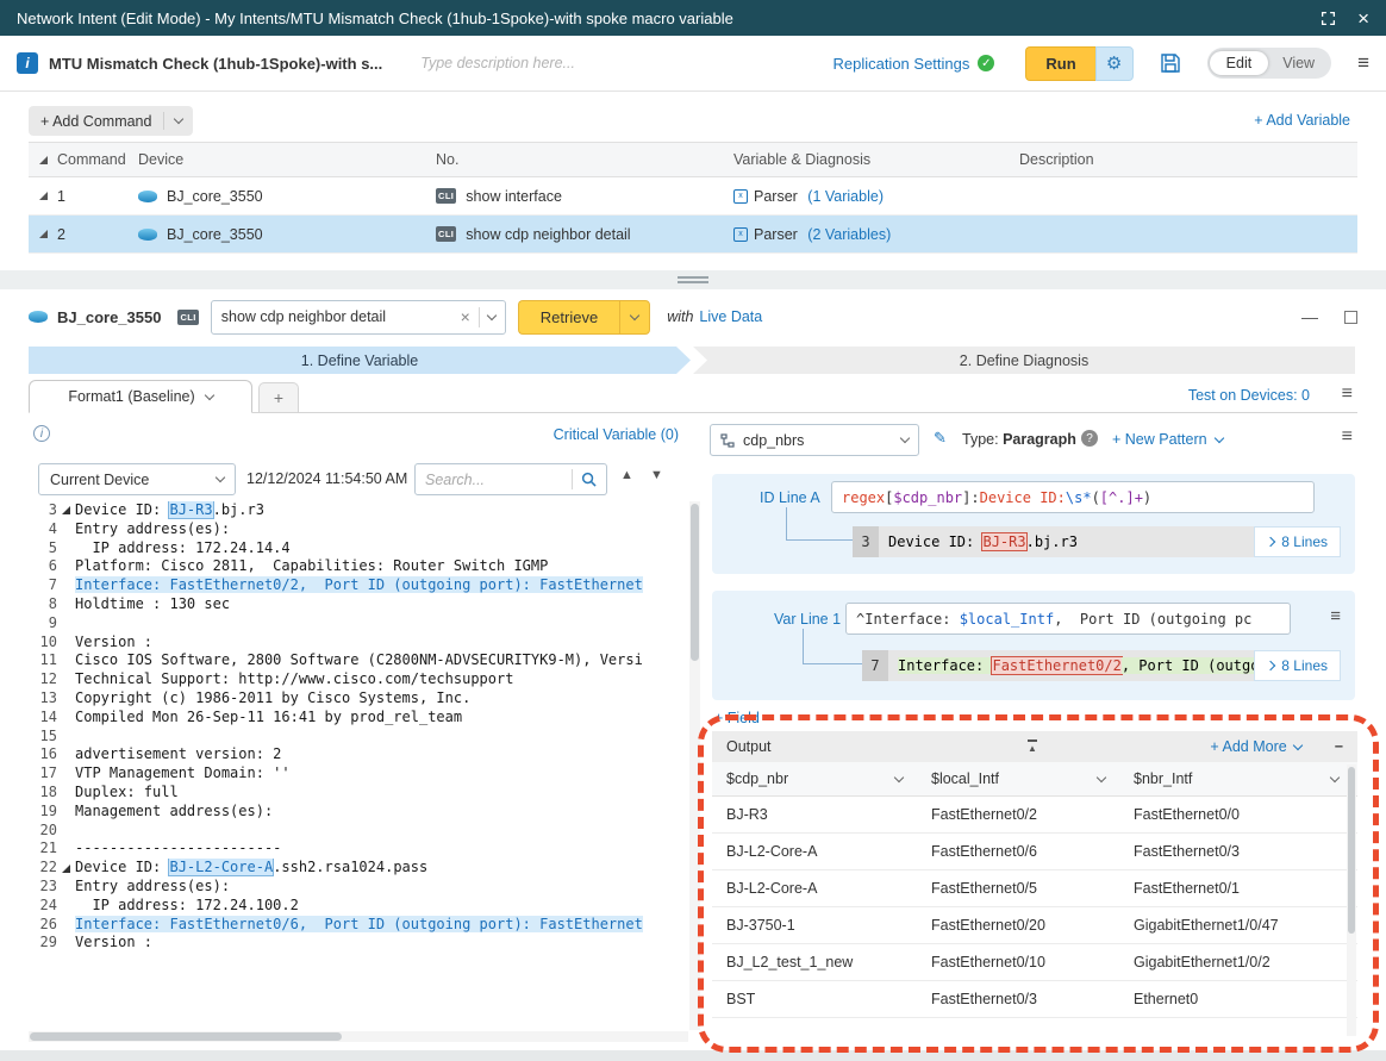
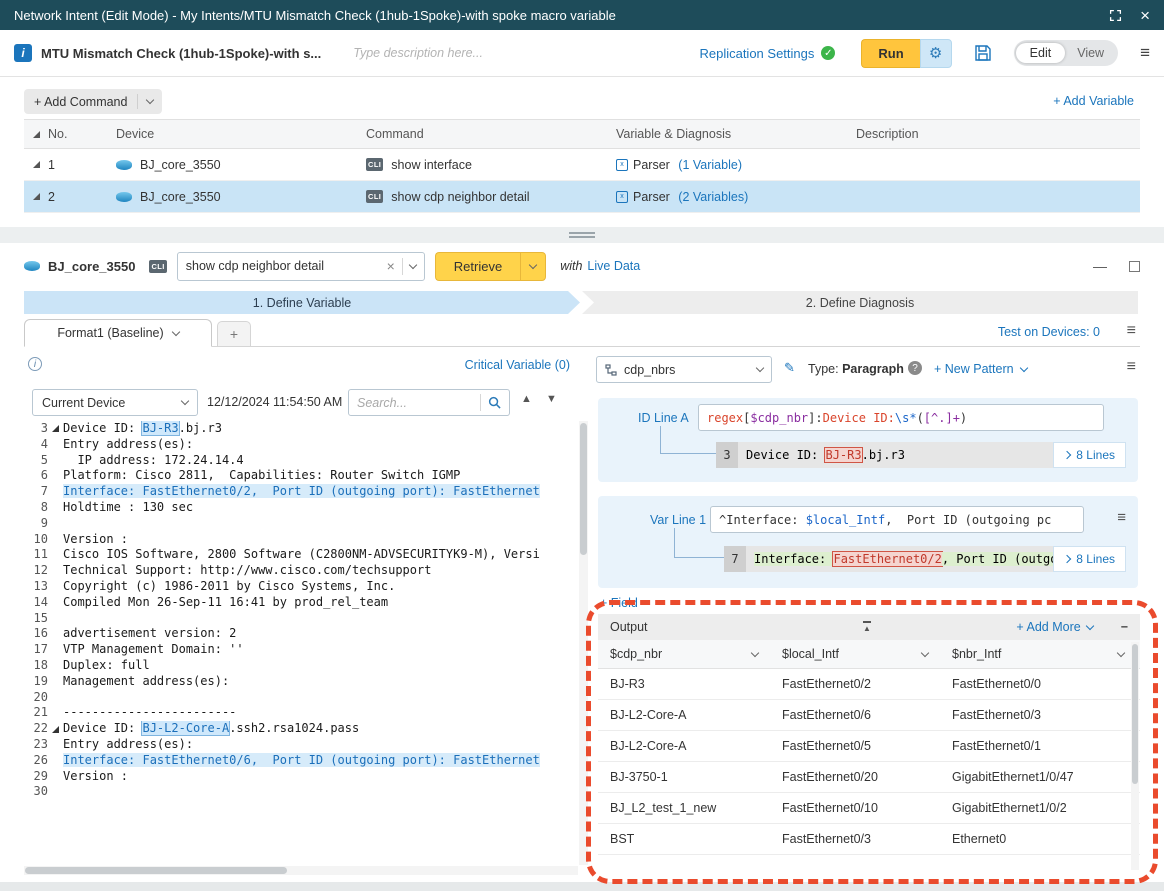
  Network Intent (Edit Mode) - My Intents/MTU Mismatch Check (1hub-1Spoke)-with spoke macro variable
  ×
  i
  MTU Mismatch Check (1hub-1Spoke)-with s...
  Type description here...
  Replication Settings
  ✓
  Run
  ⚙
  Edit
  View
  ≡
  + Add Command
  + Add Variable
- Command
+ No.
  Device
- No.
+ Command
  Variable & Diagnosis
  Description
  1
  BJ_core_3550
  CLI
  show interface
  Parser
  (1 Variable)
  2
  BJ_core_3550
  CLI
  show cdp neighbor detail
  Parser
  (2 Variables)
  BJ_core_3550
  CLI
  show cdp neighbor detail
  ×
  Retrieve
  with
  Live Data
  —
  1. Define Variable
  2. Define Diagnosis
  Format1 (Baseline)
  +
  Test on Devices: 0
  ≡
  i
  Critical Variable (0)
  Current Device
  12/12/2024 11:54:50 AM
  Search...
  ▲
  ▼
  3
  Device ID: BJ-R3.bj.r3
  4
  Entry address(es):
  5
  IP address: 172.24.14.4
  6
  Platform: Cisco 2811, Capabilities: Router Switch IGMP
  7
  Interface: FastEthernet0/2, Port ID (outgoing port): FastEthernet
  8
  Holdtime : 130 sec
  9
  10
  Version :
  11
  Cisco IOS Software, 2800 Software (C2800NM-ADVSECURITYK9-M), Versi
  12
  Technical Support: http://www.cisco.com/techsupport
  13
  Copyright (c) 1986-2011 by Cisco Systems, Inc.
  14
  Compiled Mon 26-Sep-11 16:41 by prod_rel_team
  15
  16
  advertisement version: 2
  17
  VTP Management Domain: ''
  18
  Duplex: full
  19
  Management address(es):
  20
  21
  ------------------------
  22
  Device ID: BJ-L2-Core-A.ssh2.rsa1024.pass
  23
  Entry address(es):
- 24
- IP address: 172.24.100.2
  26
  Interface: FastEthernet0/6, Port ID (outgoing port): FastEthernet
  29
  Version :
+ 30
  cdp_nbrs
  ✎
  Type: Paragraph
  ?
  + New Pattern
  ≡
  ID Line A
  regex
  [
  $cdp_nbr
  ]
  :
  Device ID:
  \s*
  (
  [^.]+
  )
  3
  Device ID:
  BJ-R3
  .bj.r3
  8 Lines
  Var Line 1
  ^Interface:
  $local_Intf
  , Port ID (outgoing pc
  ≡
  7
  Interface:
  FastEthernet0/2
  , Port ID (outg
  8 Lines
  + Field
  Output
  ▲
  + Add More
  −
  $cdp_nbr
  $local_Intf
  $nbr_Intf
  BJ-R3
  FastEthernet0/2
  FastEthernet0/0
  BJ-L2-Core-A
  FastEthernet0/6
  FastEthernet0/3
  BJ-L2-Core-A
  FastEthernet0/5
  FastEthernet0/1
  BJ-3750-1
  FastEthernet0/20
  GigabitEthernet1/0/47
  BJ_L2_test_1_new
  FastEthernet0/10
  GigabitEthernet1/0/2
  BST
  FastEthernet0/3
  Ethernet0
